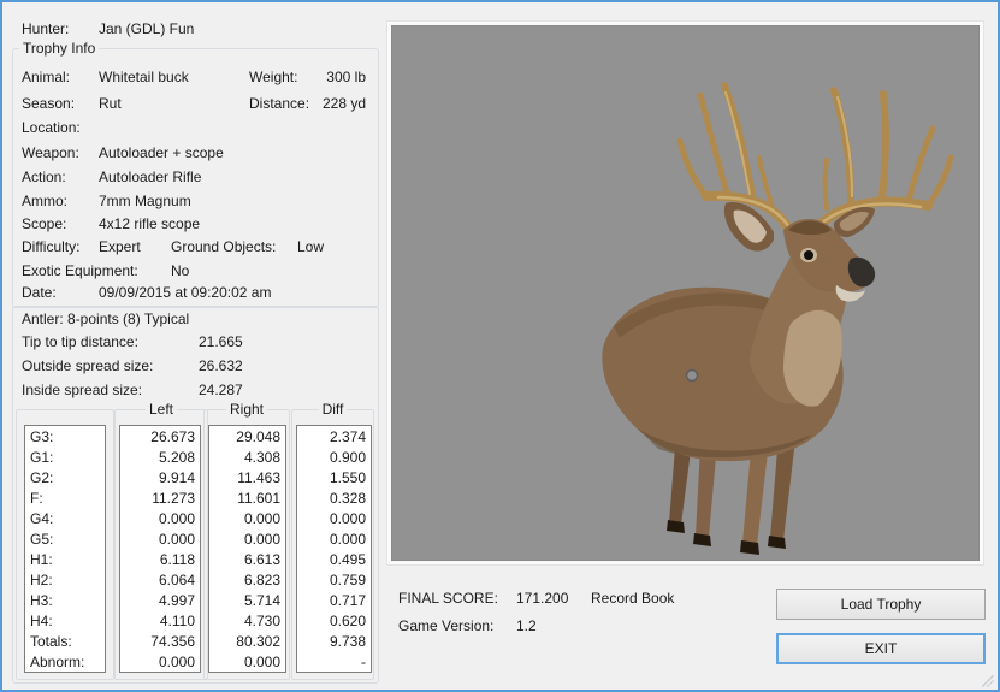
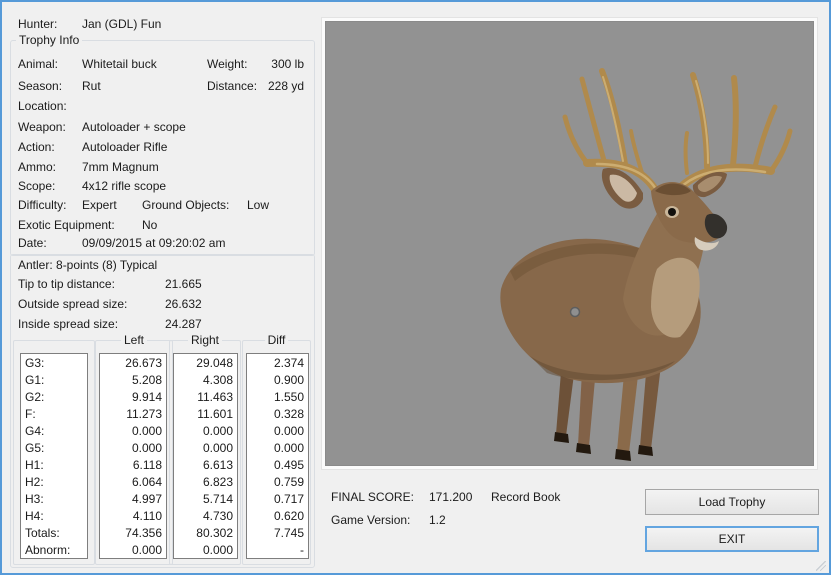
  Hunter:
  Jan (GDL) Fun
  Trophy Info
  Animal:
  Whitetail buck
  Weight:
  300 lb
  Season:
  Rut
  Distance:
  228 yd
  Location:
  Weapon:
  Autoloader + scope
  Action:
  Autoloader Rifle
  Ammo:
  7mm Magnum
  Scope:
  4x12 rifle scope
  Difficulty:
  Expert
  Ground Objects:
  Low
  Exotic Equipment:
  No
  Date:
  09/09/2015 at 09:20:02 am
  Antler: 8-points (8) Typical
  Tip to tip distance:
  21.665
  Outside spread size:
  26.632
  Inside spread size:
  24.287
  Left
  Right
  Diff
  G3:
  G1:
  G2:
  F:
  G4:
  G5:
  H1:
  H2:
  H3:
  H4:
  Totals:
  Abnorm:
  26.673
  5.208
  9.914
  11.273
  0.000
  0.000
  6.118
  6.064
  4.997
  4.110
  74.356
  0.000
  29.048
  4.308
  11.463
  11.601
  0.000
  0.000
  6.613
  6.823
  5.714
  4.730
  80.302
  0.000
  2.374
  0.900
  1.550
  0.328
  0.000
  0.000
  0.495
  0.759
  0.717
  0.620
- 9.738
+ 7.745
  -
  FINAL SCORE:
  171.200
  Record Book
  Game Version:
  1.2
  Load Trophy
  EXIT
